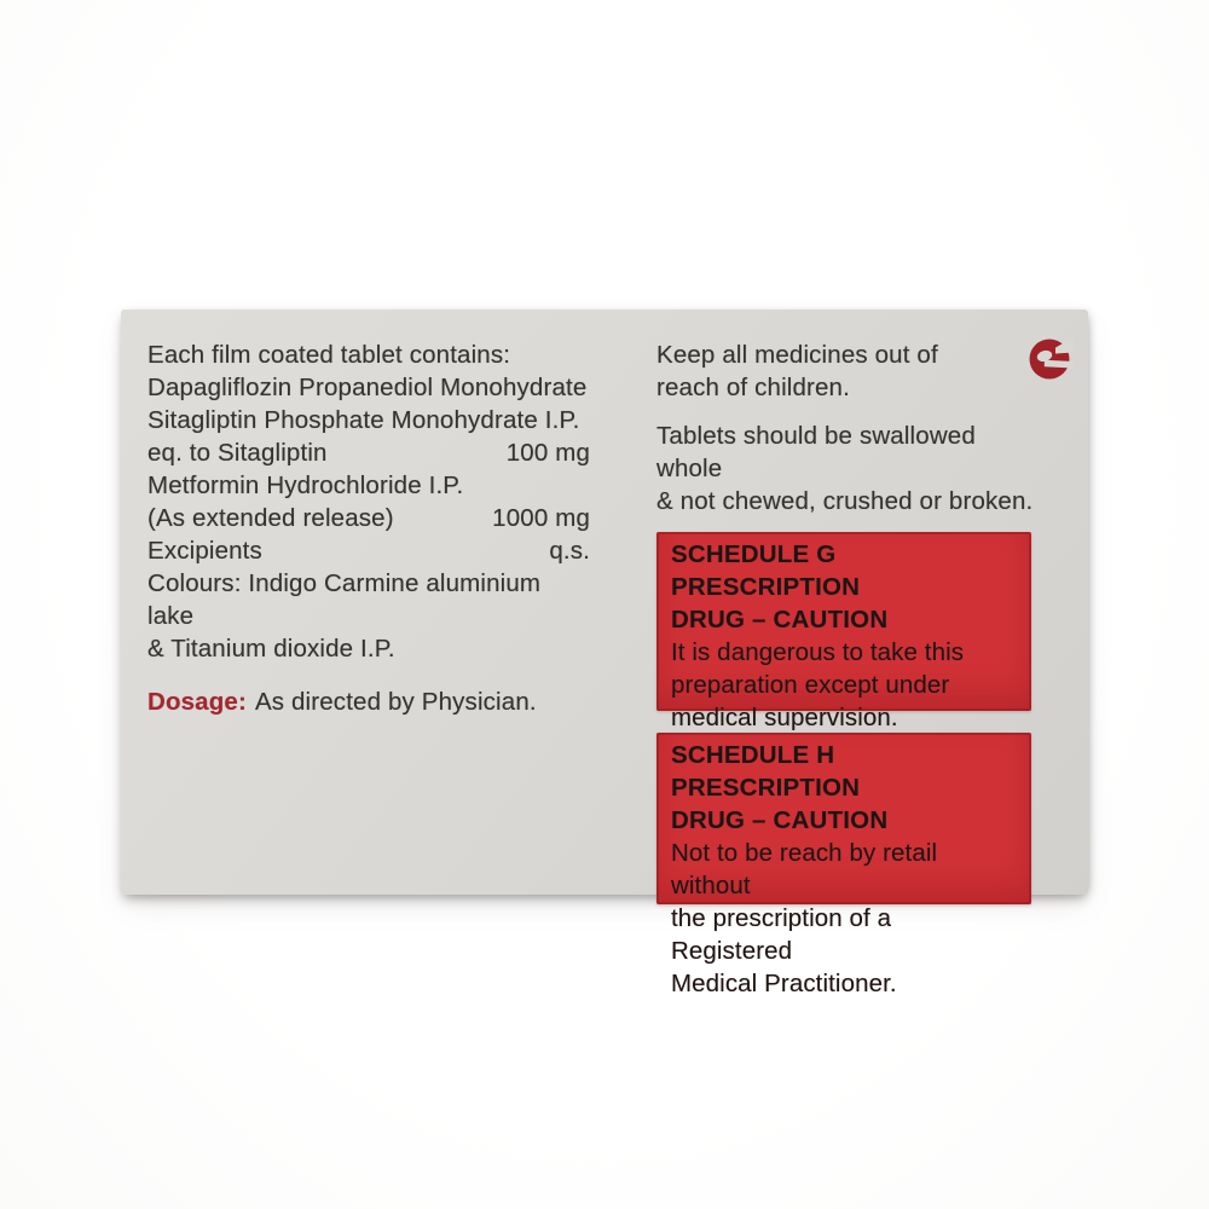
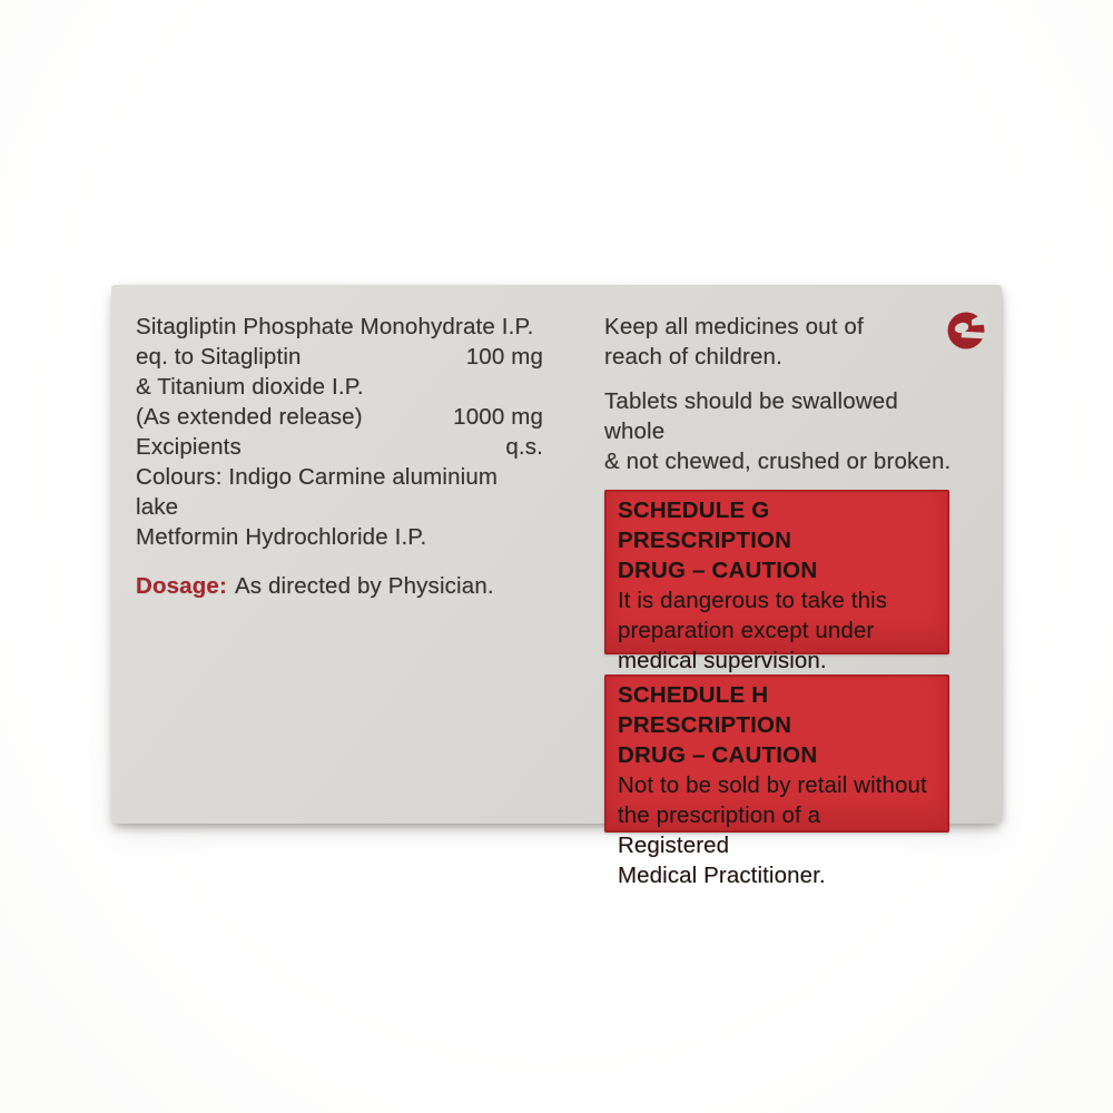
- Each film coated tablet contains:
- Dapagliflozin Propanediol Monohydrate
  Sitagliptin Phosphate Monohydrate I.P.
  eq. to Sitagliptin
  100 mg
- Metformin Hydrochloride I.P.
+ & Titanium dioxide I.P.
  (As extended release)
  1000 mg
  Excipients
  q.s.
  Colours: Indigo Carmine aluminium lake
- & Titanium dioxide I.P.
+ Metformin Hydrochloride I.P.
  Dosage: As directed by Physician.
  Keep all medicines out of
  reach of children.
  Tablets should be swallowed whole
  & not chewed, crushed or broken.
  SCHEDULE G PRESCRIPTION
  DRUG – CAUTION
  It is dangerous to take this
  preparation except under
  medical supervision.
  SCHEDULE H PRESCRIPTION
  DRUG – CAUTION
- Not to be reach by retail without
+ Not to be sold by retail without
  the prescription of a Registered
  Medical Practitioner.
